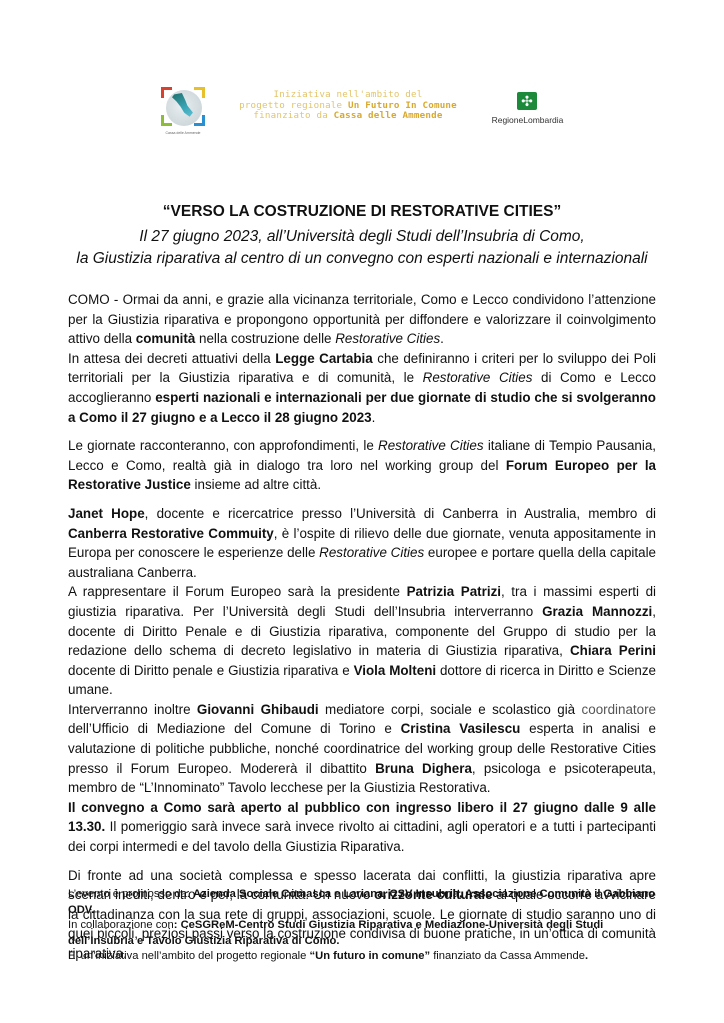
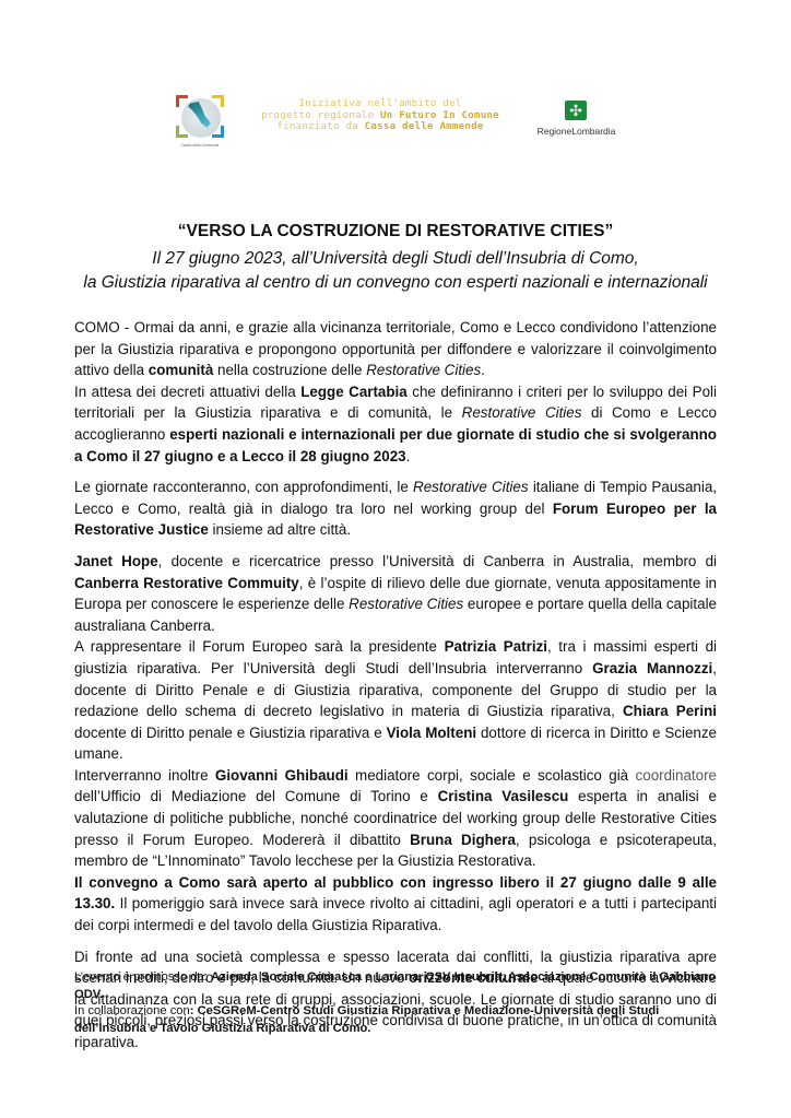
  Iniziativa nell'ambito del
  progetto regionale Un Futuro In Comune
  finanziato da Cassa delle Ammende
  ✣
  RegioneLombardia
  “VERSO LA COSTRUZIONE DI RESTORATIVE CITIES”
  Il 27 giugno 2023, all’Università degli Studi dell’Insubria di Como,
  la Giustizia riparativa al centro di un convegno con esperti nazionali e internazionali
  COMO - Ormai da anni, e grazie alla vicinanza territoriale, Como e Lecco condividono l’attenzione per la Giustizia riparativa e propongono opportunità per diffondere e valorizzare il coinvolgimento attivo della comunità nella costruzione delle Restorative Cities.
  In attesa dei decreti attuativi della Legge Cartabia che definiranno i criteri per lo sviluppo dei Poli territoriali per la Giustizia riparativa e di comunità, le Restorative Cities di Como e Lecco accoglieranno esperti nazionali e internazionali per due giornate di studio che si svolgeranno a Como il 27 giugno e a Lecco il 28 giugno 2023.
  Le giornate racconteranno, con approfondimenti, le Restorative Cities italiane di Tempio Pausania, Lecco e Como, realtà già in dialogo tra loro nel working group del Forum Europeo per la Restorative Justice insieme ad altre città.
  Janet Hope, docente e ricercatrice presso l’Università di Canberra in Australia, membro di Canberra Restorative Commuity, è l’ospite di rilievo delle due giornate, venuta appositamente in Europa per conoscere le esperienze delle Restorative Cities europee e portare quella della capitale australiana Canberra.
  A rappresentare il Forum Europeo sarà la presidente Patrizia Patrizi, tra i massimi esperti di giustizia riparativa. Per l’Università degli Studi dell’Insubria interverranno Grazia Mannozzi, docente di Diritto Penale e di Giustizia riparativa, componente del Gruppo di studio per la redazione dello schema di decreto legislativo in materia di Giustizia riparativa, Chiara Perini docente di Diritto penale e Giustizia riparativa e Viola Molteni dottore di ricerca in Diritto e Scienze umane.
  Interverranno inoltre Giovanni Ghibaudi mediatore corpi, sociale e scolastico già coordinatore dell’Ufficio di Mediazione del Comune di Torino e Cristina Vasilescu esperta in analisi e valutazione di politiche pubbliche, nonché coordinatrice del working group delle Restorative Cities presso il Forum Europeo. Modererà il dibattito Bruna Dighera, psicologa e psicoterapeuta, membro de “L’Innominato” Tavolo lecchese per la Giustizia Restorativa.
  Il convegno a Como sarà aperto al pubblico con ingresso libero il 27 giugno dalle 9 alle 13.30. Il pomeriggio sarà invece sarà invece rivolto ai cittadini, agli operatori e a tutti i partecipanti dei corpi intermedi e del tavolo della Giustizia Riparativa.
  Di fronte ad una società complessa e spesso lacerata dai conflitti, la giustizia riparativa apre scenari inediti, dentro e per, la comunità. Un nuovo orizzonte culturale al quale occorre avvicinare la cittadinanza con la sua rete di gruppi, associazioni, scuole. Le giornate di studio saranno uno di quei piccoli, preziosi passi verso la costruzione condivisa di buone pratiche, in un’ottica di comunità riparativa.
  L’evento è promosso da: Azienda Sociale Comasca e Lariana, CSV Insubria, Associazione Comunità il Gabbiano ODV.
  In collaborazione con: CeSGReM-Centro Studi Giustizia Riparativa e Mediazione-Università degli Studi dell’Insubria e Tavolo Giustizia Riparativa di Como.
- E’ un’iniziativa nell’ambito del progetto regionale “Un futuro in comune” finanziato da Cassa Ammende.
